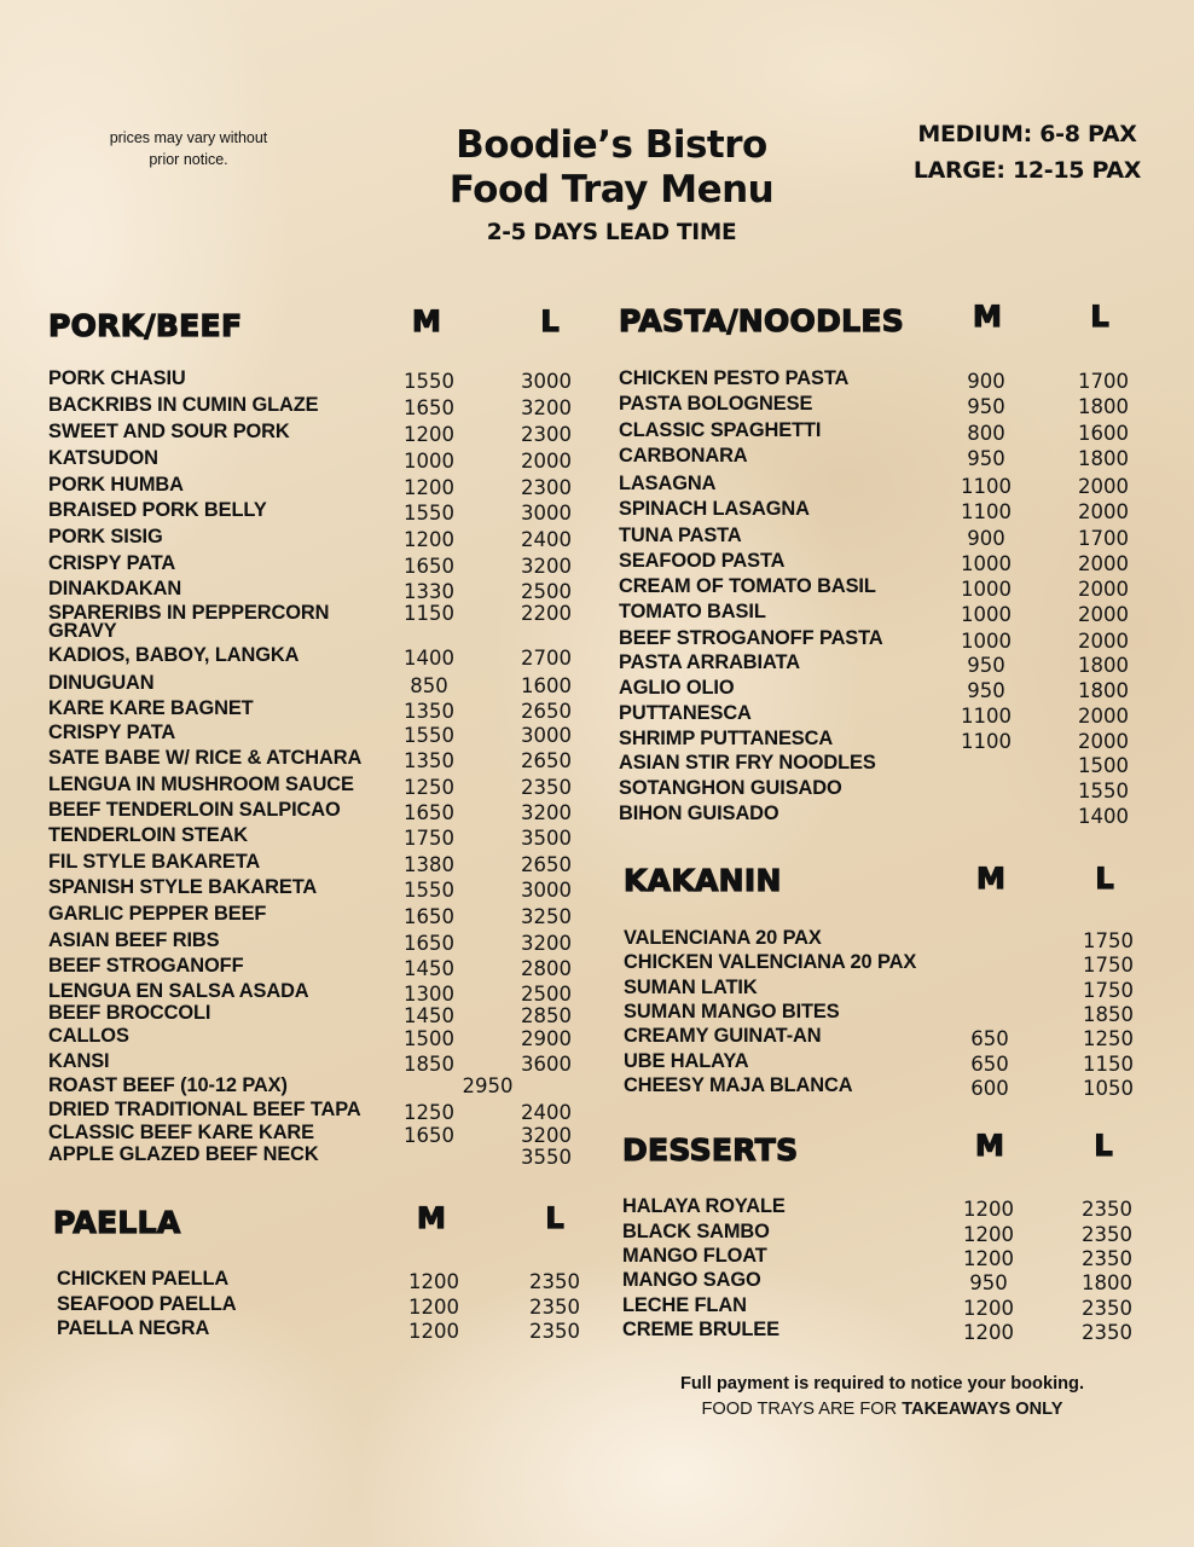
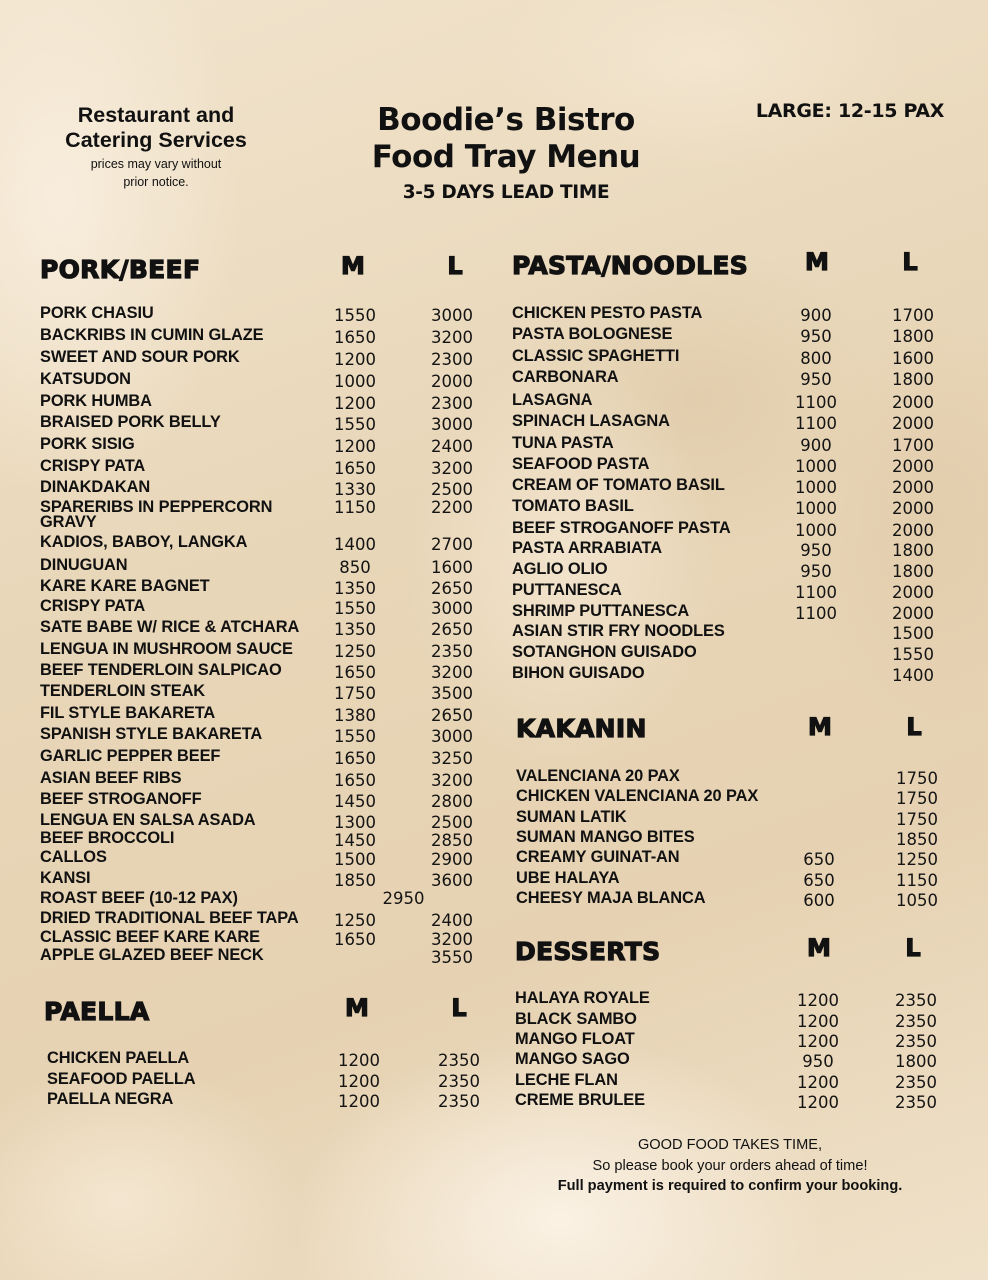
+ Restaurant and
+ Catering Services
  prices may vary without
  prior notice.
  Boodie’s Bistro
  Food Tray Menu
- 2-5 DAYS LEAD TIME
+ 3-5 DAYS LEAD TIME
- MEDIUM: 6-8 PAX
  LARGE: 12-15 PAX
  PORK/BEEF
  M
  L
  PORK CHASIU
  1550
  3000
  BACKRIBS IN CUMIN GLAZE
  1650
  3200
  SWEET AND SOUR PORK
  1200
  2300
  KATSUDON
  1000
  2000
  PORK HUMBA
  1200
  2300
  BRAISED PORK BELLY
  1550
  3000
  PORK SISIG
  1200
  2400
  CRISPY PATA
  1650
  3200
  DINAKDAKAN
  1330
  2500
  SPARERIBS IN PEPPERCORN
  GRAVY
  1150
  2200
  KADIOS, BABOY, LANGKA
  1400
  2700
  DINUGUAN
  850
  1600
  KARE KARE BAGNET
  1350
  2650
  CRISPY PATA
  1550
  3000
  SATE BABE W/ RICE & ATCHARA
  1350
  2650
  LENGUA IN MUSHROOM SAUCE
  1250
  2350
  BEEF TENDERLOIN SALPICAO
  1650
  3200
  TENDERLOIN STEAK
  1750
  3500
  FIL STYLE BAKARETA
  1380
  2650
  SPANISH STYLE BAKARETA
  1550
  3000
  GARLIC PEPPER BEEF
  1650
  3250
  ASIAN BEEF RIBS
  1650
  3200
  BEEF STROGANOFF
  1450
  2800
  LENGUA EN SALSA ASADA
  1300
  2500
  BEEF BROCCOLI
  1450
  2850
  CALLOS
  1500
  2900
  KANSI
  1850
  3600
  ROAST BEEF (10-12 PAX)
  2950
  DRIED TRADITIONAL BEEF TAPA
  1250
  2400
  CLASSIC BEEF KARE KARE
  1650
  3200
  APPLE GLAZED BEEF NECK
  3550
  PAELLA
  M
  L
  CHICKEN PAELLA
  1200
  2350
  SEAFOOD PAELLA
  1200
  2350
  PAELLA NEGRA
  1200
  2350
  PASTA/NOODLES
  M
  L
  CHICKEN PESTO PASTA
  900
  1700
  PASTA BOLOGNESE
  950
  1800
  CLASSIC SPAGHETTI
  800
  1600
  CARBONARA
  950
  1800
  LASAGNA
  1100
  2000
  SPINACH LASAGNA
  1100
  2000
  TUNA PASTA
  900
  1700
  SEAFOOD PASTA
  1000
  2000
  CREAM OF TOMATO BASIL
  1000
  2000
  TOMATO BASIL
  1000
  2000
  BEEF STROGANOFF PASTA
  1000
  2000
  PASTA ARRABIATA
  950
  1800
  AGLIO OLIO
  950
  1800
  PUTTANESCA
  1100
  2000
  SHRIMP PUTTANESCA
  1100
  2000
  ASIAN STIR FRY NOODLES
  1500
  SOTANGHON GUISADO
  1550
  BIHON GUISADO
  1400
  KAKANIN
  M
  L
  VALENCIANA 20 PAX
  1750
  CHICKEN VALENCIANA 20 PAX
  1750
  SUMAN LATIK
  1750
  SUMAN MANGO BITES
  1850
  CREAMY GUINAT-AN
  650
  1250
  UBE HALAYA
  650
  1150
  CHEESY MAJA BLANCA
  600
  1050
  DESSERTS
  M
  L
  HALAYA ROYALE
  1200
  2350
  BLACK SAMBO
  1200
  2350
  MANGO FLOAT
  1200
  2350
  MANGO SAGO
  950
  1800
  LECHE FLAN
  1200
  2350
  CREME BRULEE
  1200
  2350
+ GOOD FOOD TAKES TIME,
+ So please book your orders ahead of time!
- Full payment is required to notice your booking.
+ Full payment is required to confirm your booking.
- FOOD TRAYS ARE FOR TAKEAWAYS ONLY
